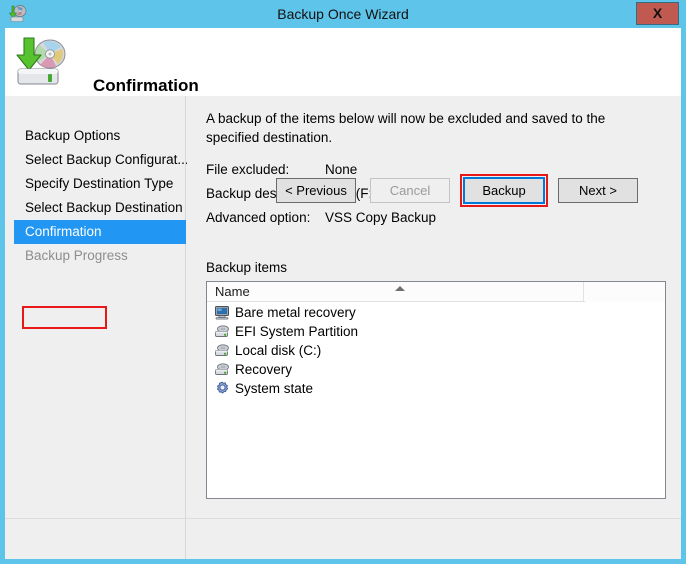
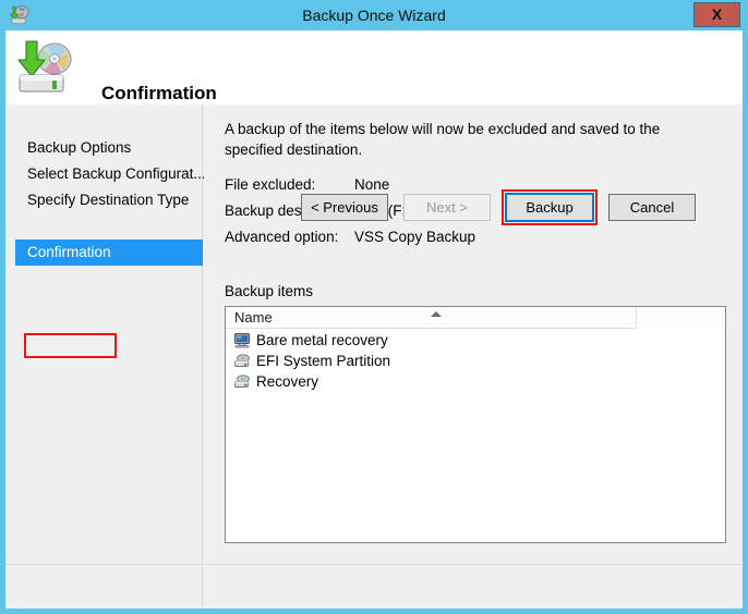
  Backup Once Wizard
  X
  Confirmation
  Backup Options
  Select Backup Configurat..
  Specify Destination Type
- Select Backup Destination
  Confirmation
- Backup Progress
  A backup of the items below will now be excluded and saved to the specified destination.
  File excluded: None
  Advanced option: VSS Copy Backup
  Backup items
  Name
  Bare metal recovery
  EFI System Partition
- Local disk (C:)
  Recovery
- System state
  < Previous
- Cancel
+ Next >
  Backup
- Next >
+ Cancel
